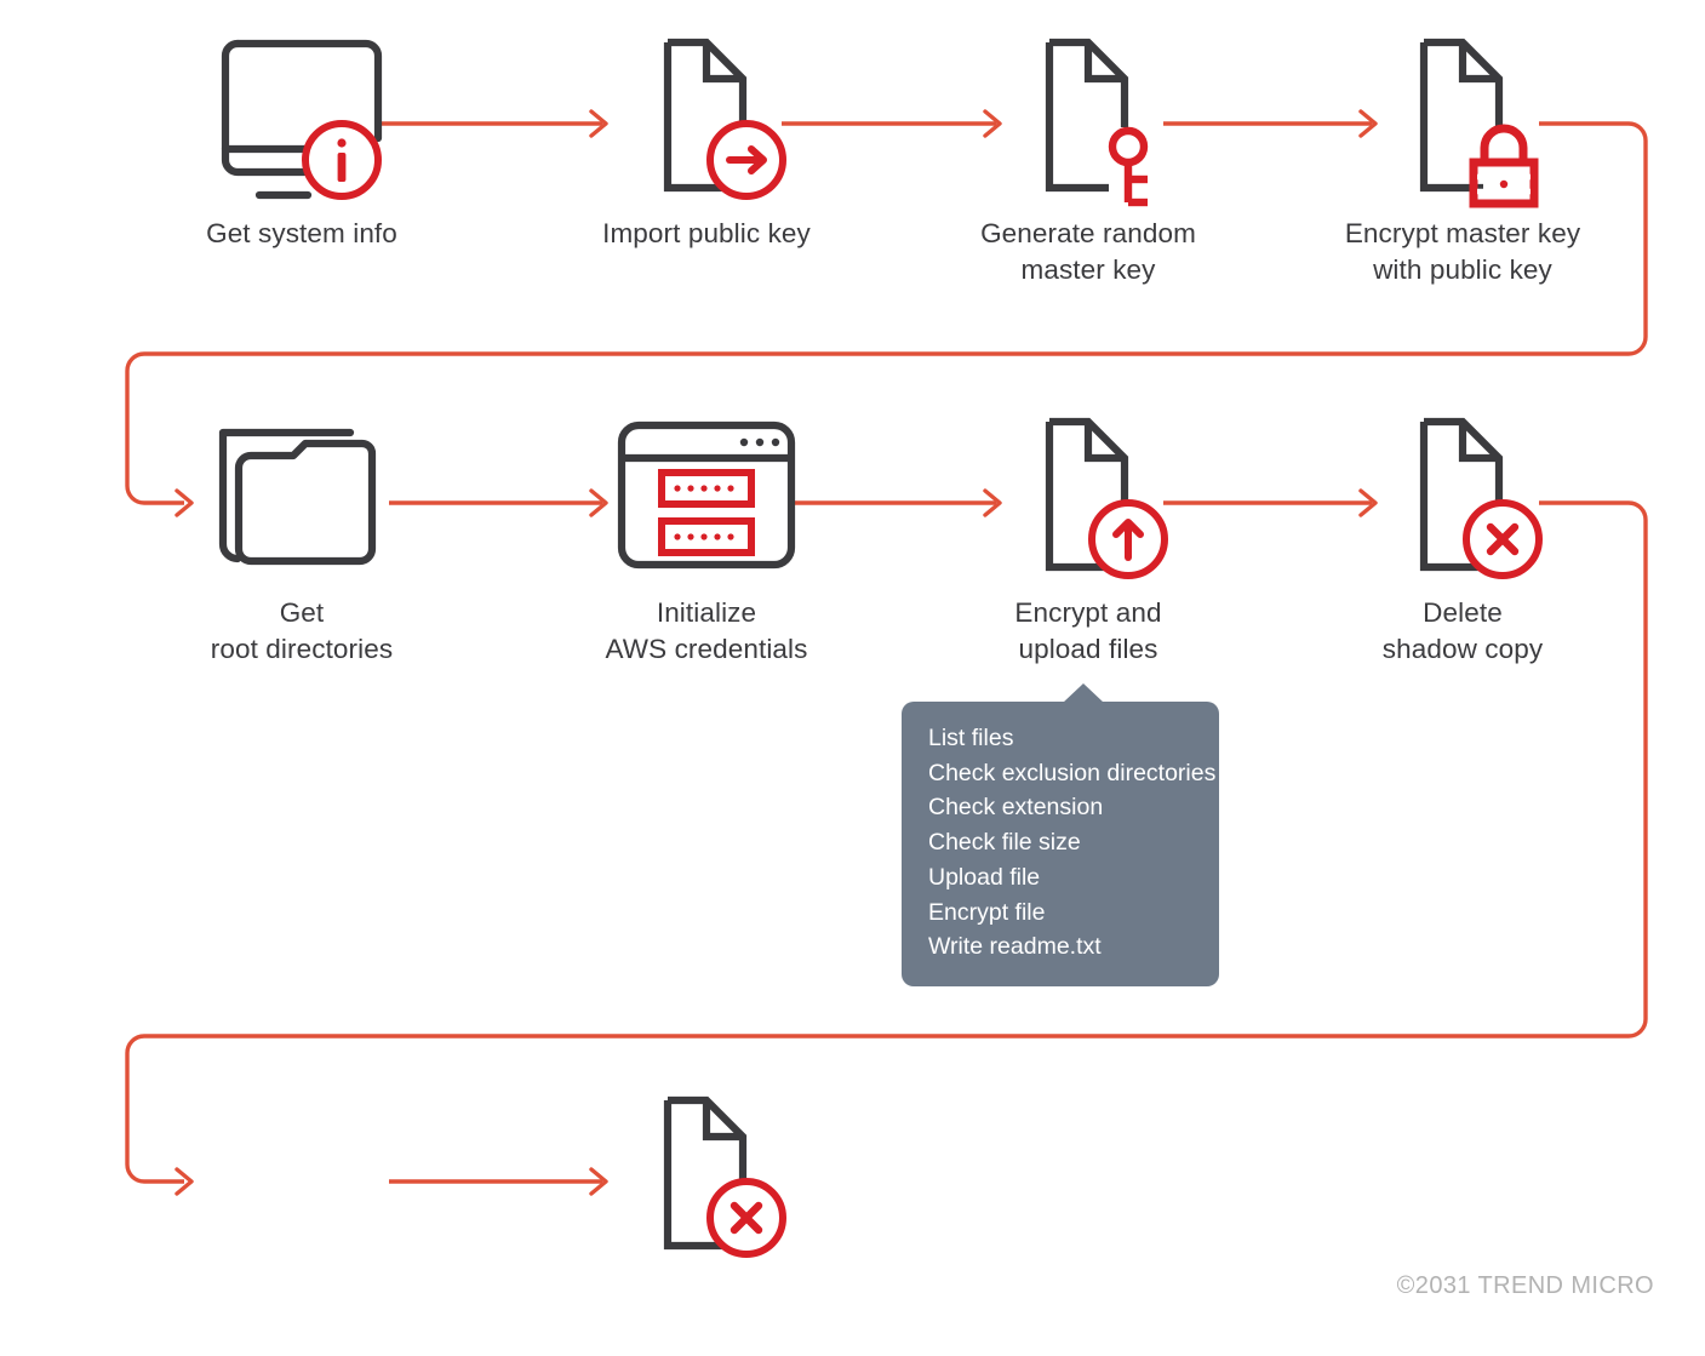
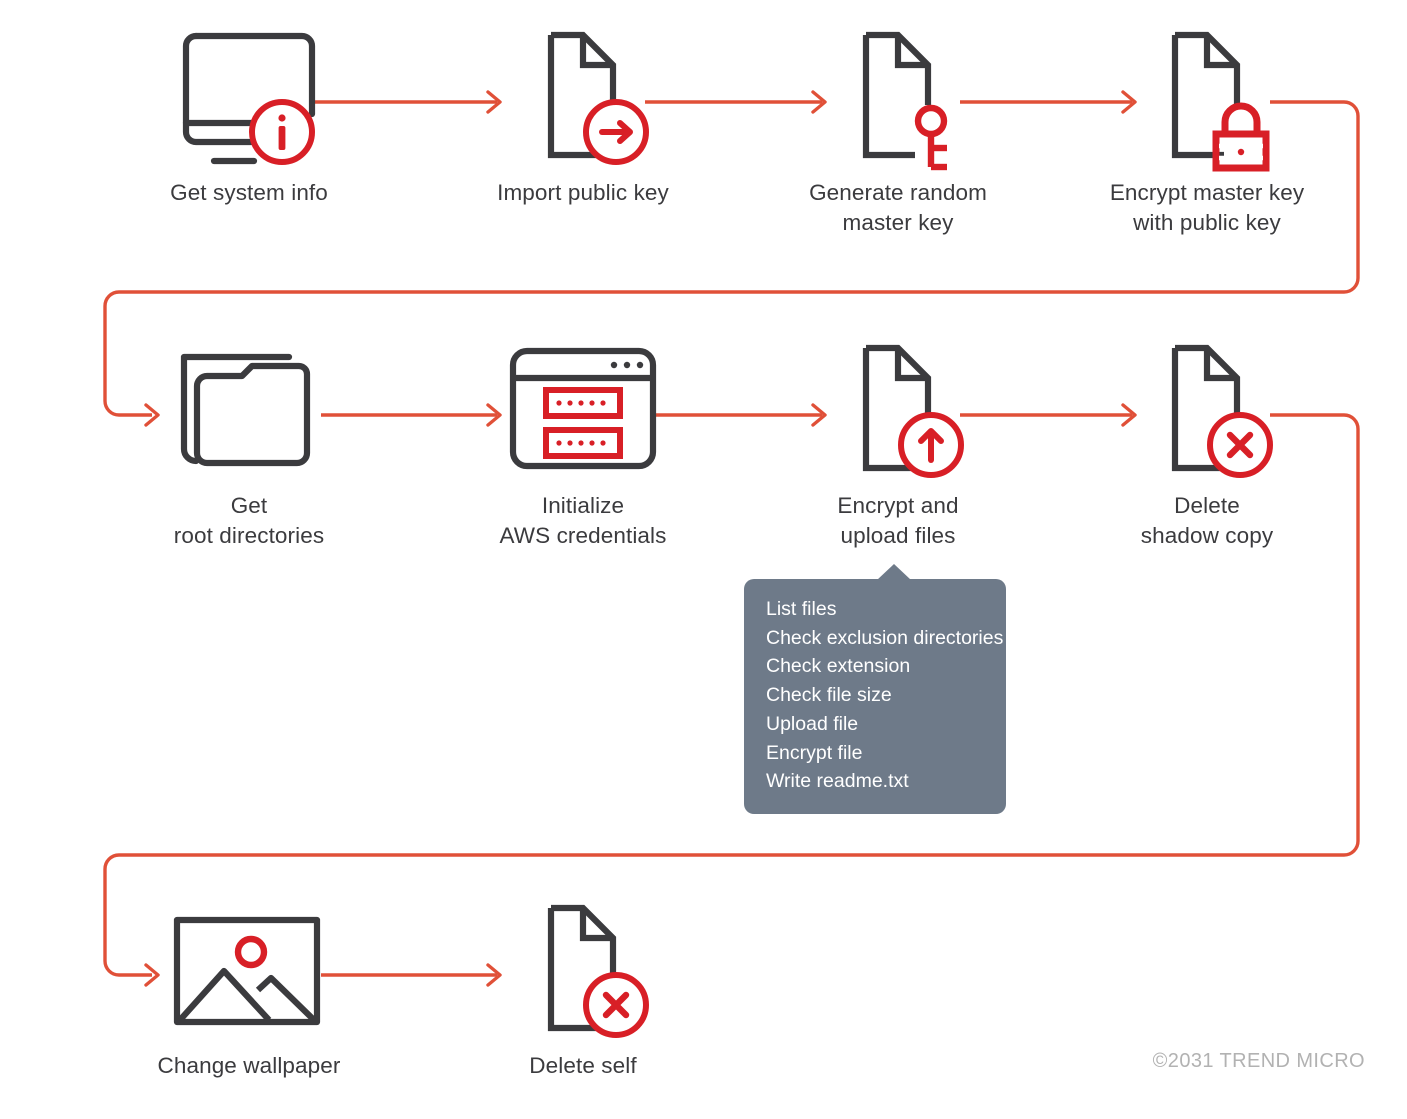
  Get system info
  Import public key
  Generate random
  master key
  Encrypt master key
  with public key
  Get
  root directories
  Initialize
  AWS credentials
  Encrypt and
  upload files
  Delete
  shadow copy
  List files
  Check exclusion directories
  Check extension
  Check file size
  Upload file
  Encrypt file
  Write readme.txt
+ Change wallpaper
+ Delete self
  ©2031 TREND MICRO
